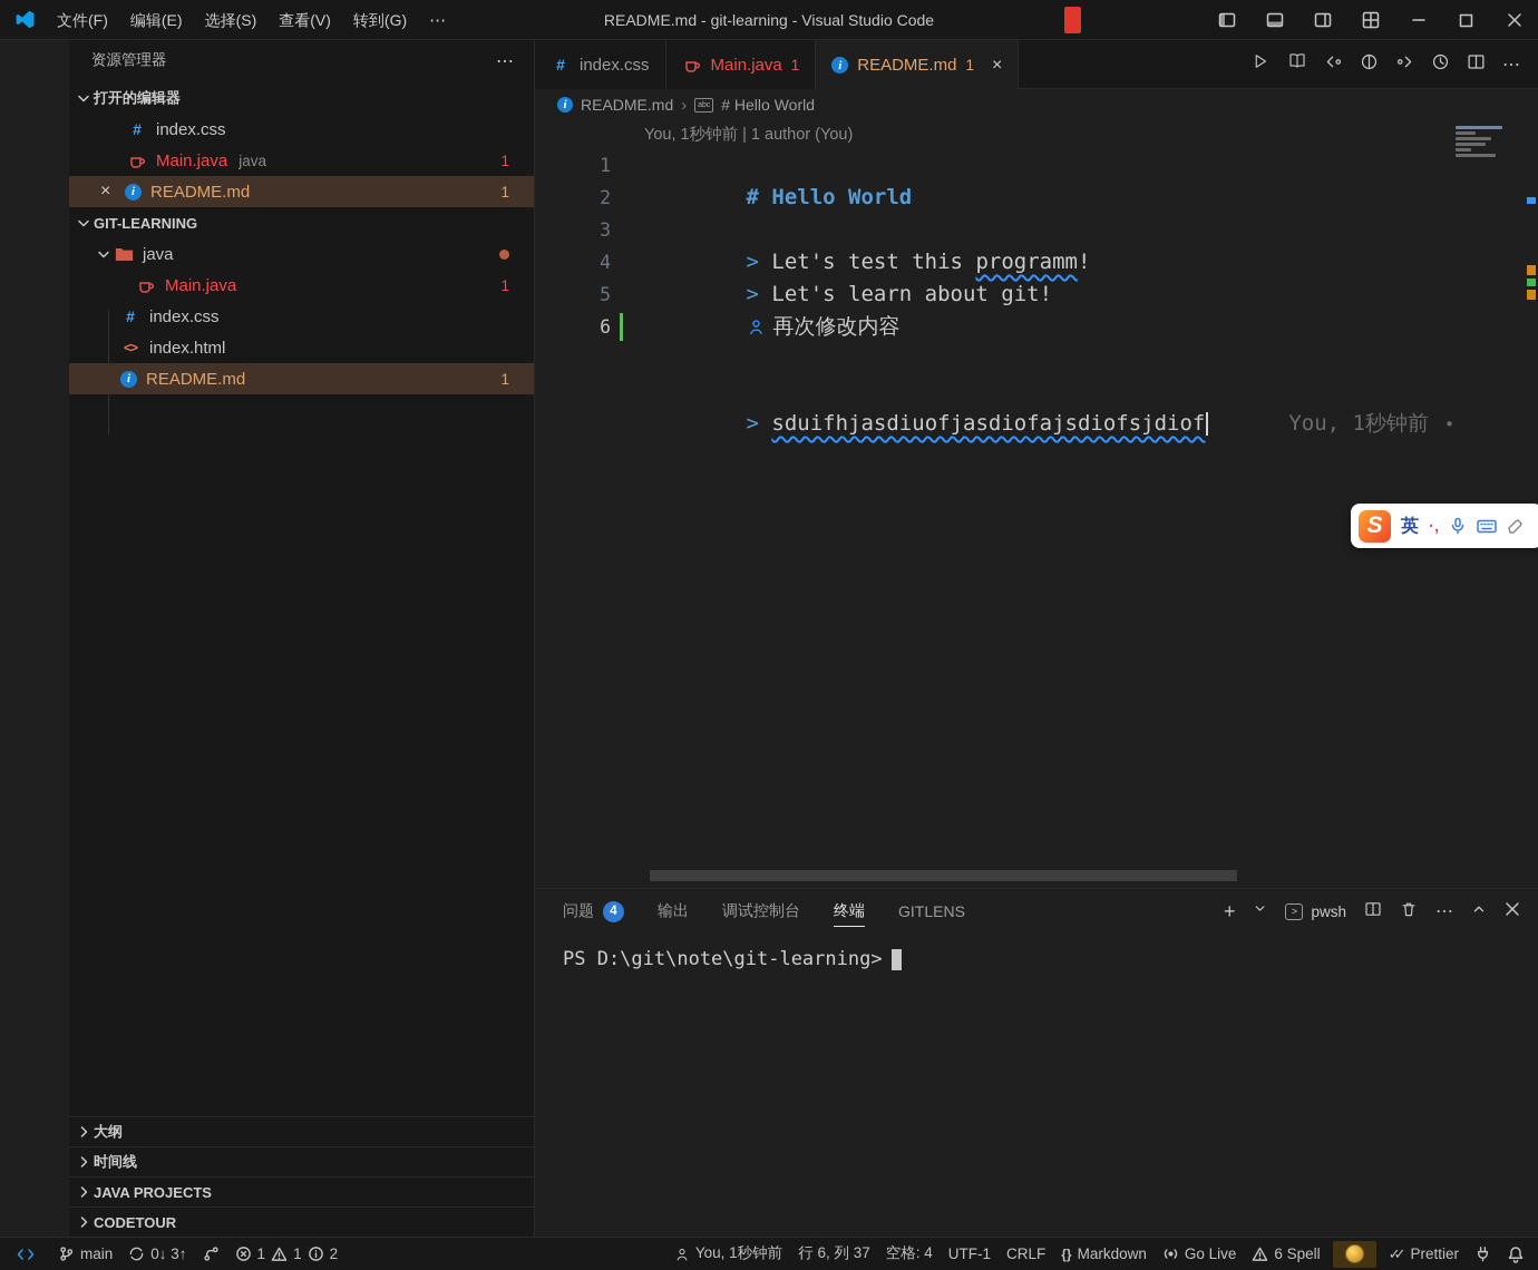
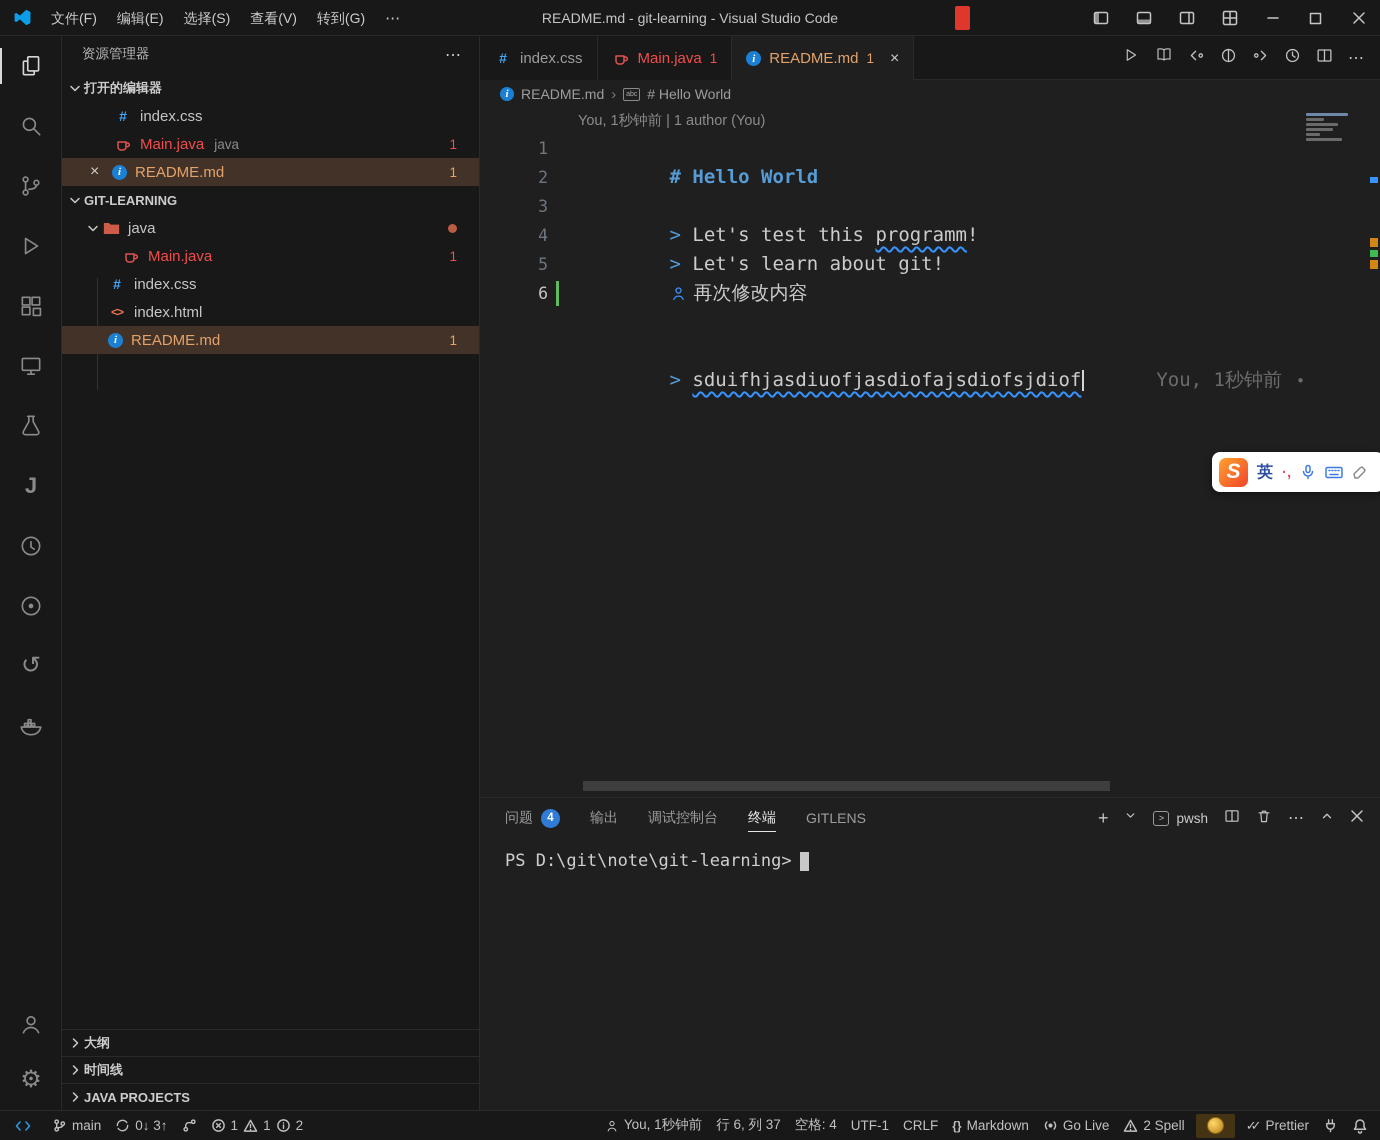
  文件(F)
  编辑(E)
  选择(S)
  查看(V)
  转到(G)
  ⋯
  README.md - git-learning - Visual Studio Code
+ J
+ ↺
+ ⚙
  资源管理器
  ⋯
  打开的编辑器
  #
  index.css
  Main.java
  java
  1
  ×
  i
  README.md
  1
  GIT-LEARNING
  java
  Main.java
  1
  #
  index.css
  <>
  index.html
  i
  README.md
  1
  大纲
  时间线
  JAVA PROJECTS
- CODETOUR
  #
  index.css
  Main.java
  1
  i
  README.md
  1
  ×
  ⋯
  i
  README.md
  ›
  # Hello World
  You, 1秒钟前 | 1 author (You)
  1
  # Hello World
  2
  3
  > Let's test this programm!
  4
  > Let's learn about git!
  5
  再次修改内容
  6
  > sduifhjasdiuofjasdiofajsdiofsjdiof You, 1秒钟前 •
  问题
  4
  输出
  调试控制台
  终端
  GITLENS
  +
  >
  pwsh
  ⋯
  PS D:\git\note\git-learning>
  main
  0↓ 3↑
  1
  1
  2
  You, 1秒钟前
  行 6, 列 37
  空格: 4
  UTF-1
  CRLF
  {}
  Markdown
  Go Live
- 6 Spell
+ 2 Spell
  ✓✓
  Prettier
  S
  英
  ·,
